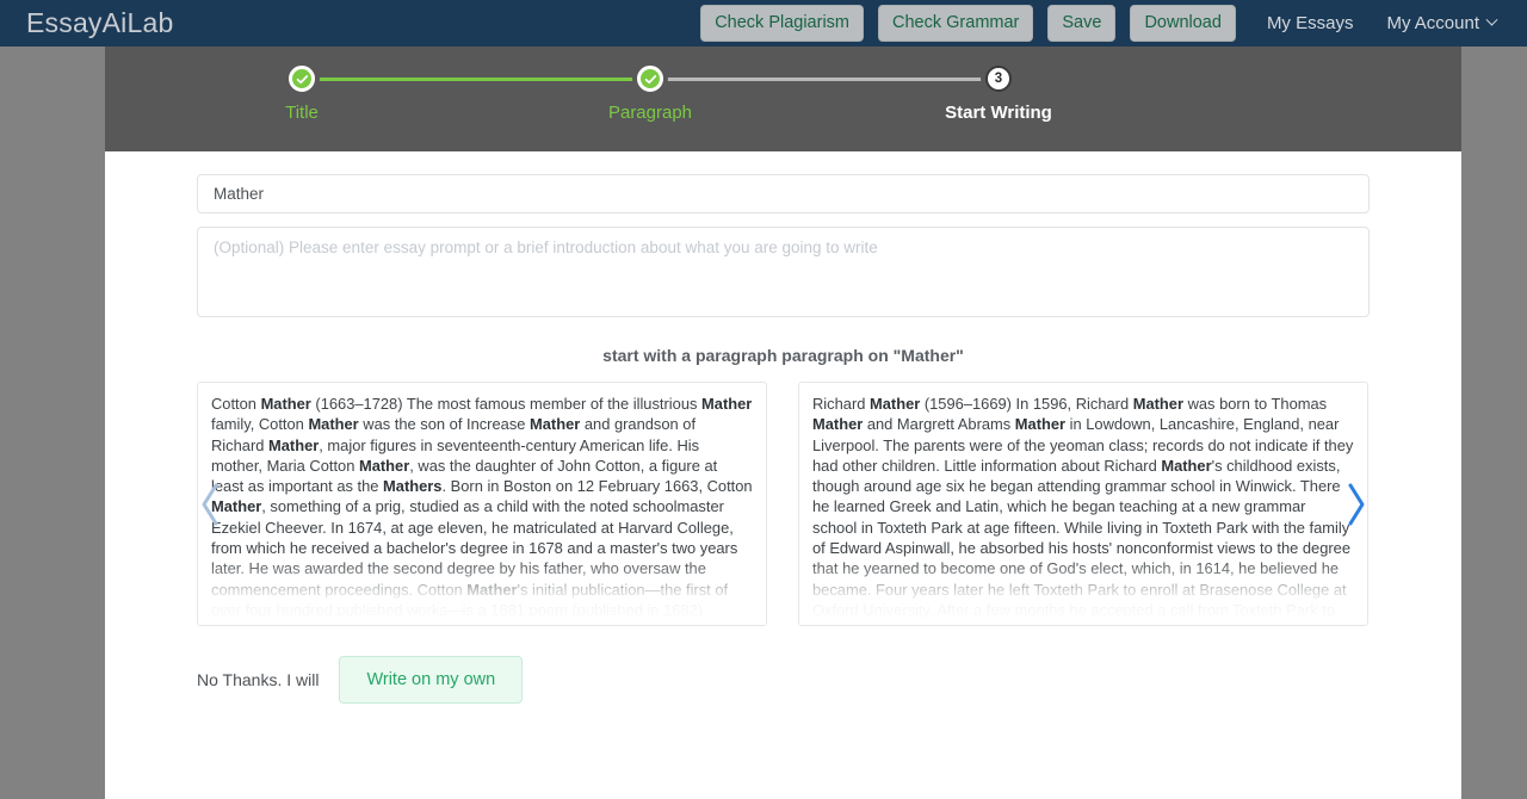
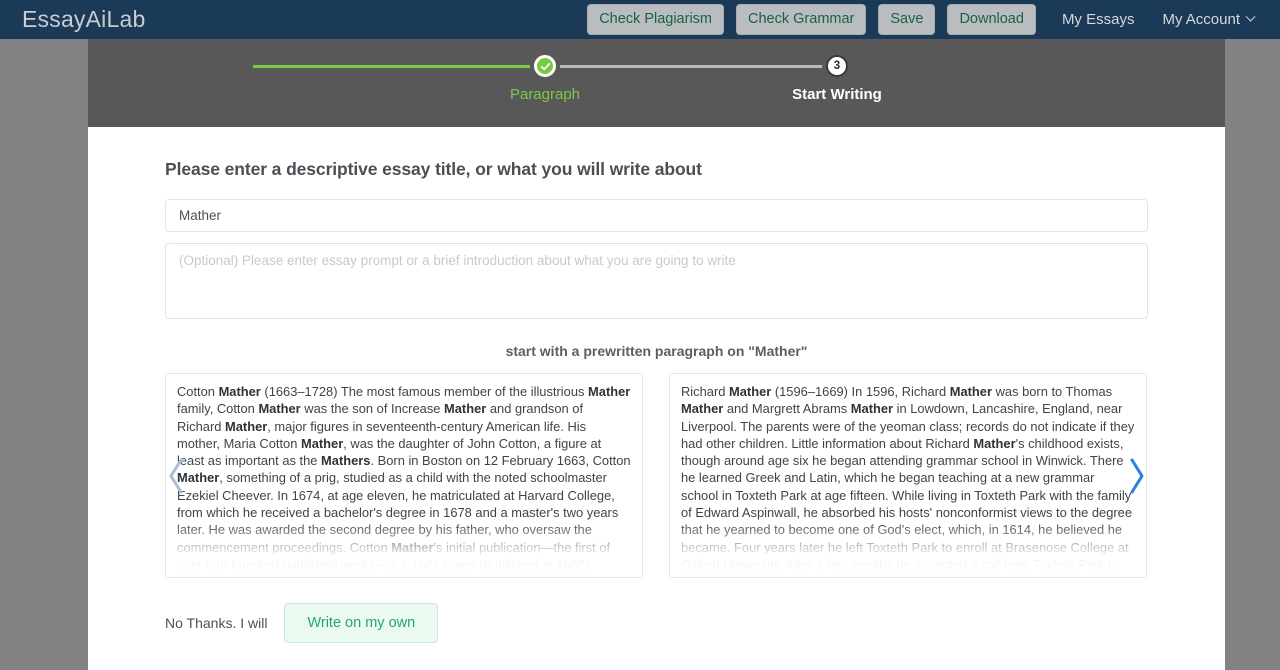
  EssayAiLab
  Check Plagiarism
  Check Grammar
  Save
  Download
  My Essays
  My Account
- Title
  Paragraph
  3
  Start Writing
+ Please enter a descriptive essay title, or what you will write about
  Mather (Optional) Please enter essay prompt or a brief introduction about what you are going to write
- start with a paragraph paragraph on "Mather"
+ start with a prewritten paragraph on "Mather"
  Richard Mather (1596–1669) In 1596, Richard Mather was born to Thomas Mather and Margrett Abrams Mather in Lowdown, Lancashire, England, near Liverpool. The parents were of the yeoman class; records do not indicate if they had other children. Little information about Richard Mather's childhood exists, though around age six he began attending grammar school in Winwick. There he learned Greek and Latin, which he began teaching at a new grammar school in Toxteth Park at age fifteen. While living in Toxteth Park with the family of Edward Aspinwall, he absorbed his hosts' nonconformist views to the degree
  No Thanks. I will
  Write on my own
